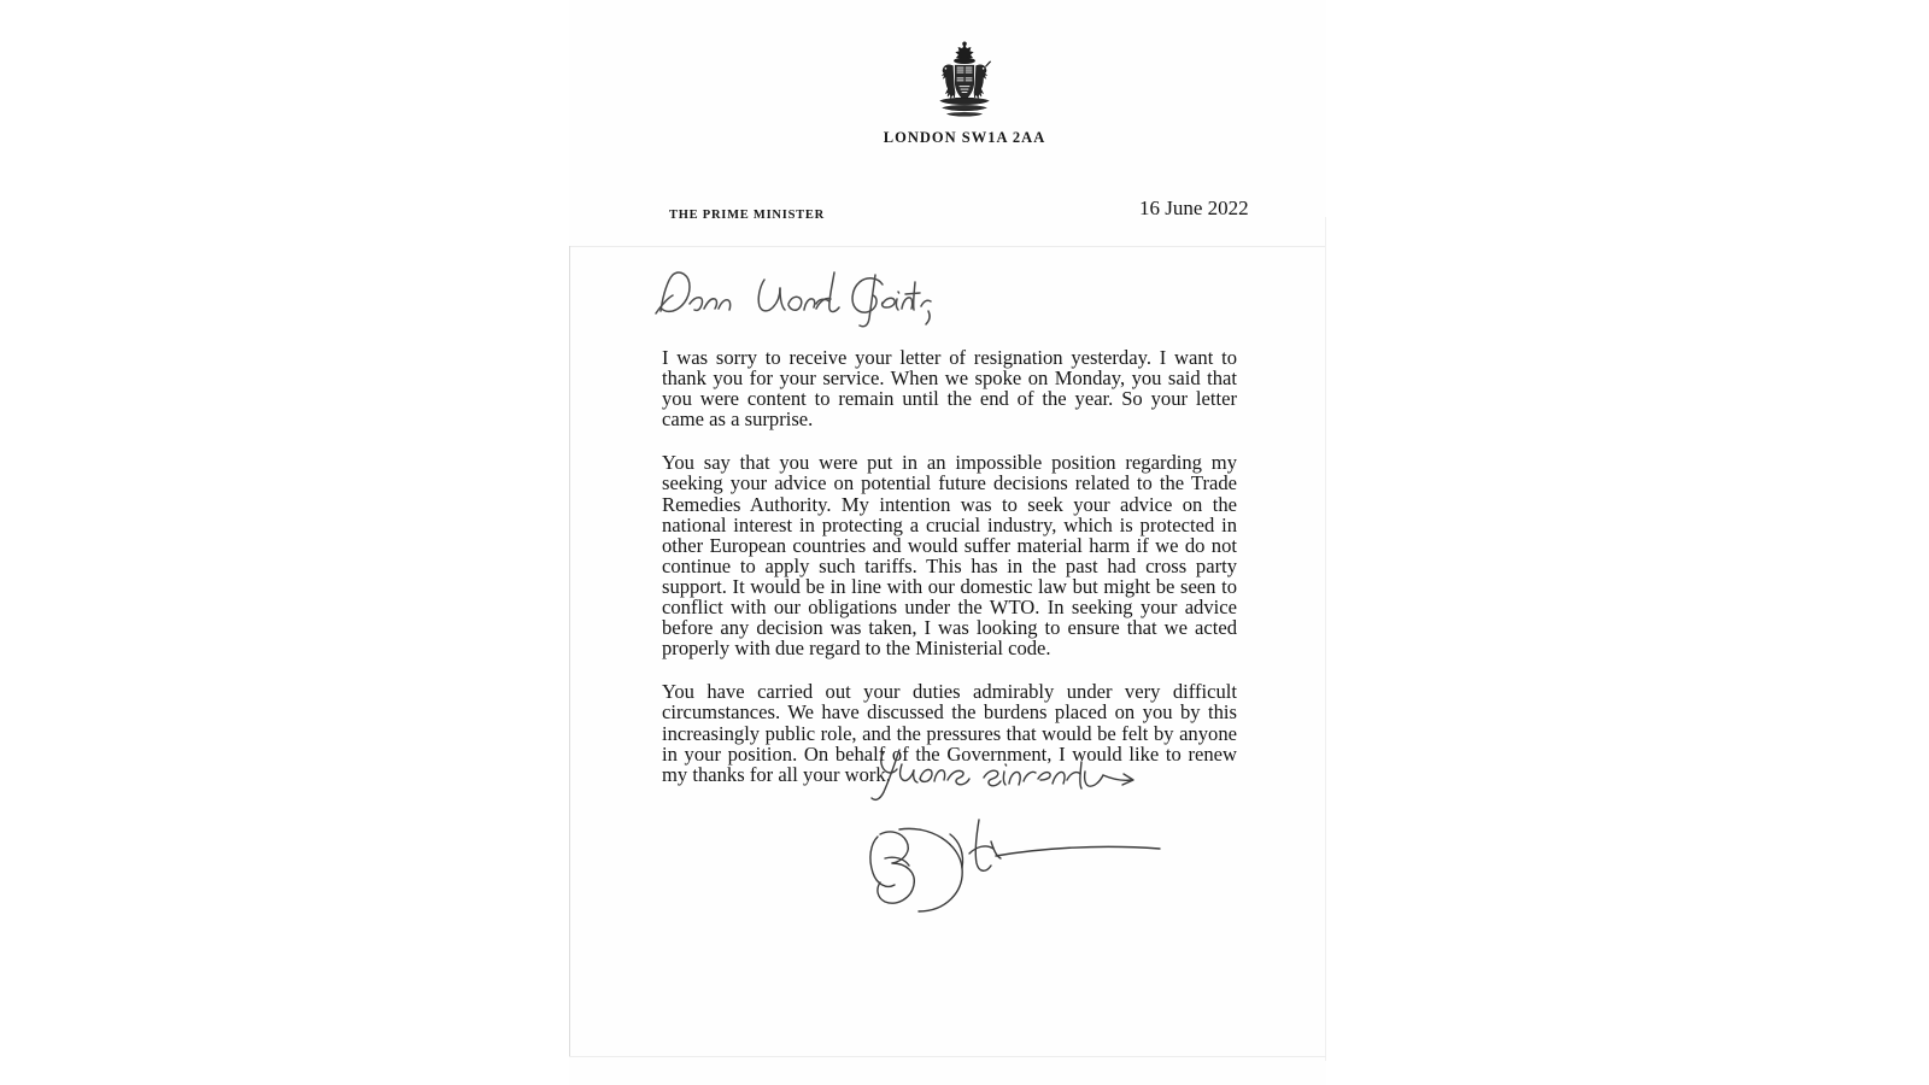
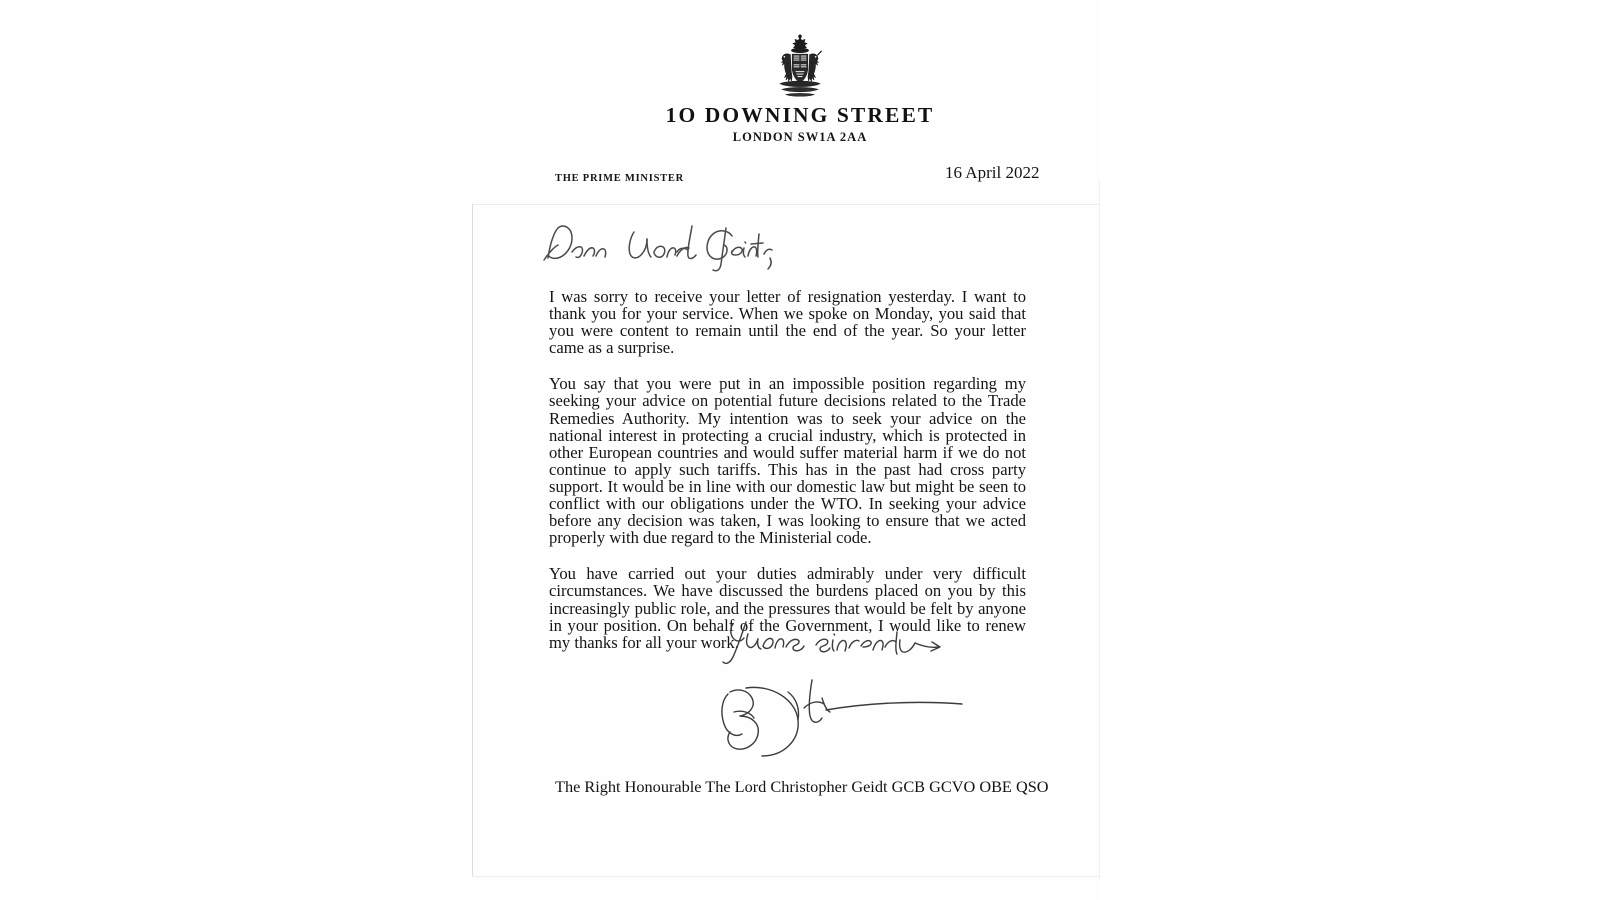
+ 1O DOWNING STREET
  LONDON SW1A 2AA
  THE PRIME MINISTER
- 16 June 2022
+ 16 April 2022
  I was sorry to receive your letter of resignation yesterday. I want to thank you for your service. When we spoke on Monday, you said that you were content to remain until the end of the year. So your letter came as a surprise.
  You say that you were put in an impossible position regarding my seeking your advice on potential future decisions related to the Trade Remedies Authority. My intention was to seek your advice on the national interest in protecting a crucial industry, which is protected in other European countries and would suffer material harm if we do not continue to apply such tariffs. This has in the past had cross party support. It would be in line with our domestic law but might be seen to conflict with our obligations under the WTO. In seeking your advice before any decision was taken, I was looking to ensure that we acted properly with due regard to the Ministerial code.
  You have carried out your duties admirably under very difficult circumstances. We have discussed the burdens placed on you by this increasingly public role, and the pressures that would be felt by anyone in your position. On behal of the Government, I would like to renew my thanks for all your work.
+ The Right Honourable The Lord Christopher Geidt GCB GCVO OBE QSO
